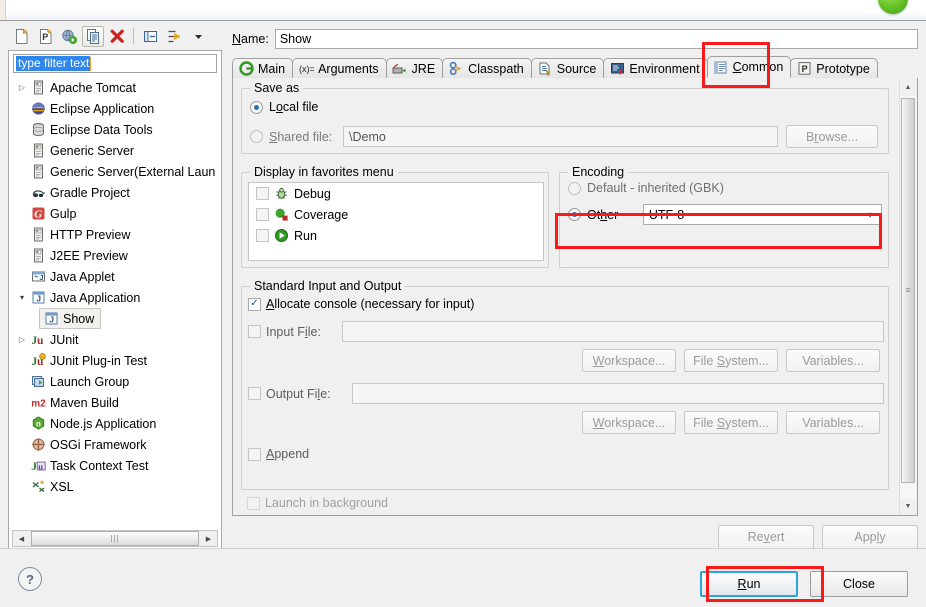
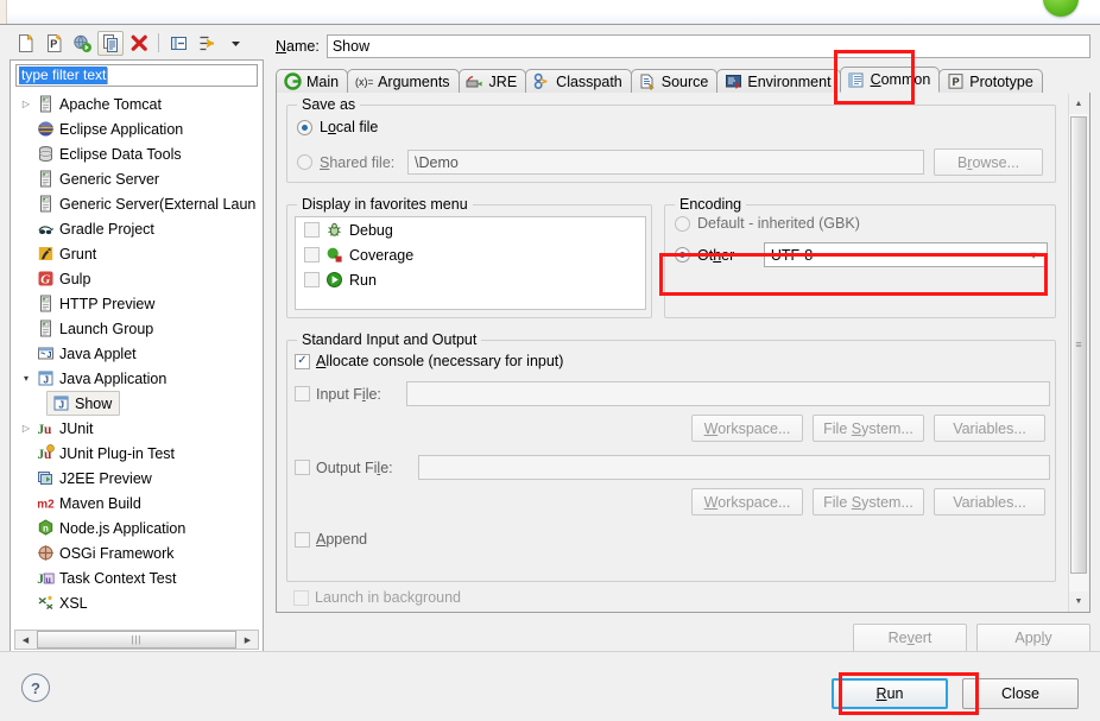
  P
  type filter text
  ▷
  Apache Tomcat
  Eclipse Application
  Eclipse Data Tools
  Generic Server
  Generic Server(External Laun
  Gradle Project
+ Grunt
  G
  Gulp
  HTTP Preview
- J2EE Preview
+ Launch Group
  J
  Java Applet
  ▾
  J
  Java Application
  J
  Show
  ▷
  J
  u
  JUnit
  J
  u
  JUnit Plug-in Test
- Launch Group
+ J2EE Preview
  m2
  Maven Build
  n
  Node.js Application
  OSGi Framework
  J
  u
  Task Context Test
  XSL
  |||
  Name:
  Show
  Main
  (x)=
  Arguments
  JRE
  Classpath
  Source
  Environment
  Common
  P
  Prototype
  Save as
  Local file
  Shared file:
  \Demo
  Browse...
  Display in favorites menu
  Debug
  Coverage
  Run
  Encoding
  Default - inherited (GBK)
  Other
  UTF-8
  ▼
  Standard Input and Output
  ✓
  Allocate console (necessary for input)
  Input File:
  Workspace...
  File System...
  Variables...
  Output File:
  Workspace...
  File System...
  Variables...
  Append
  Launch in background
  ≡
  Revert
  Apply
  ?
  Run
  Close
